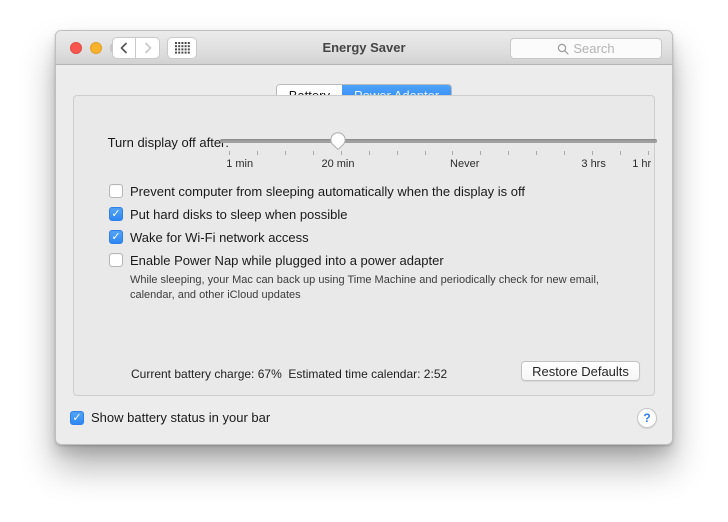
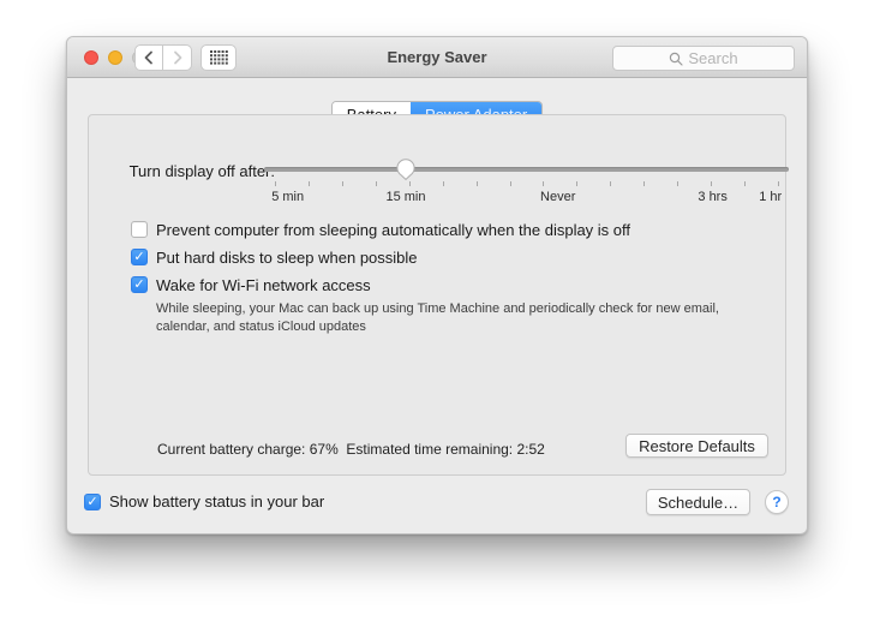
  Energy Saver
  Search
  Turn display off afte
- 1 min
+ 5 min
- 20 min
+ 15 min
  Never
  3 hrs
  1 hr
  Prevent computer from sleeping automatically when the display is off
  ✓
  Put hard disks to sleep when possible
  ✓
  Wake for Wi-Fi network access
- Enable Power Nap while plugged into a power adapter
  While sleeping, your Mac can back up using Time Machine and periodically check for new email,
- calendar, and other iCloud updates
+ calendar, and status iCloud updates
- Current battery charge: 67% Estimated time calendar: 2:52
+ Current battery charge: 67% Estimated time remaining: 2:52
  Restore Defaults
  ✓
  Show battery status in your bar
+ Schedule…
  ?
